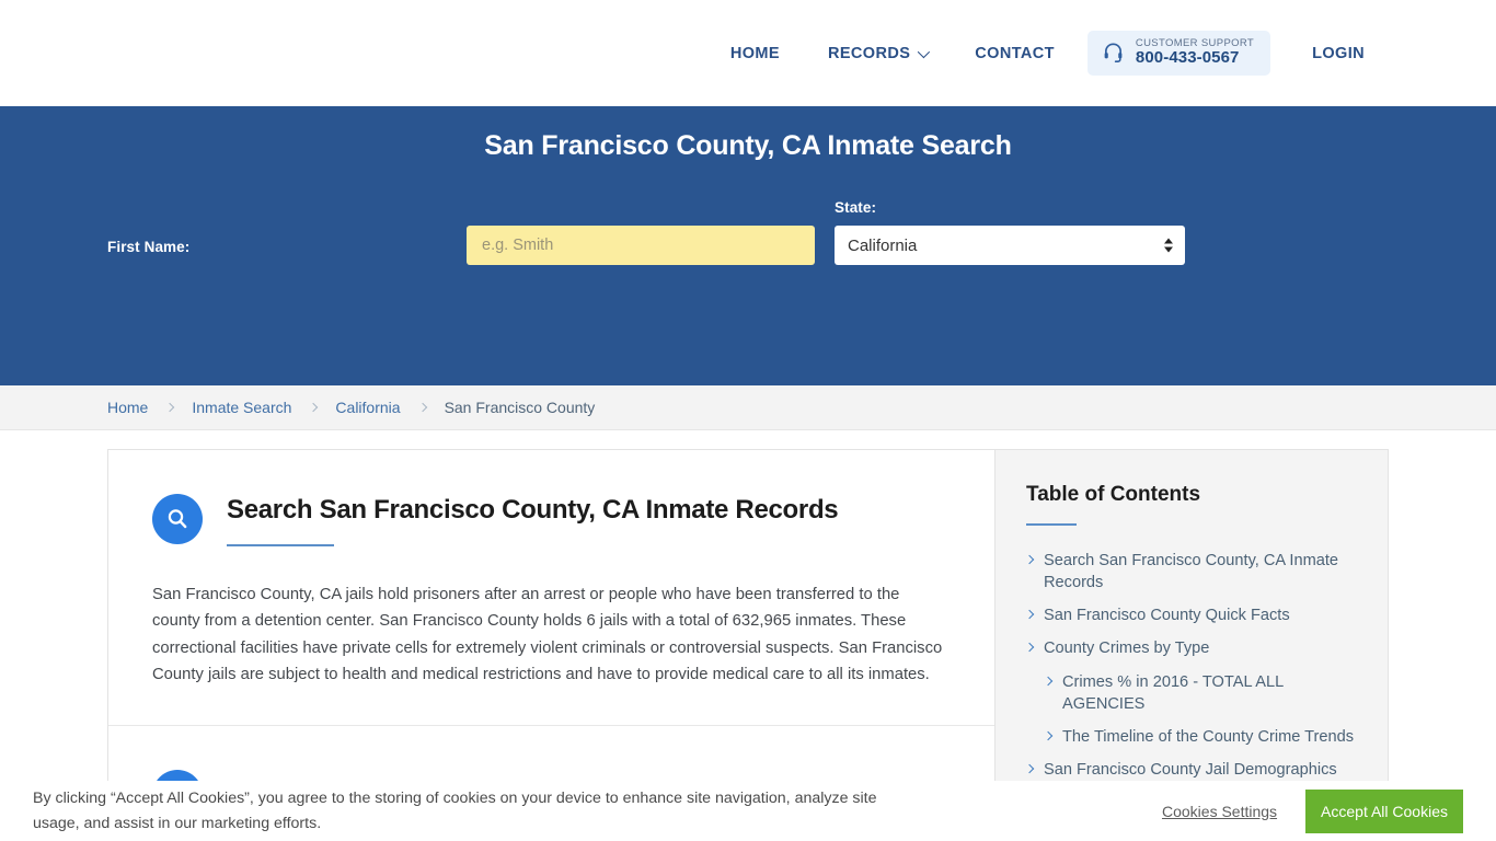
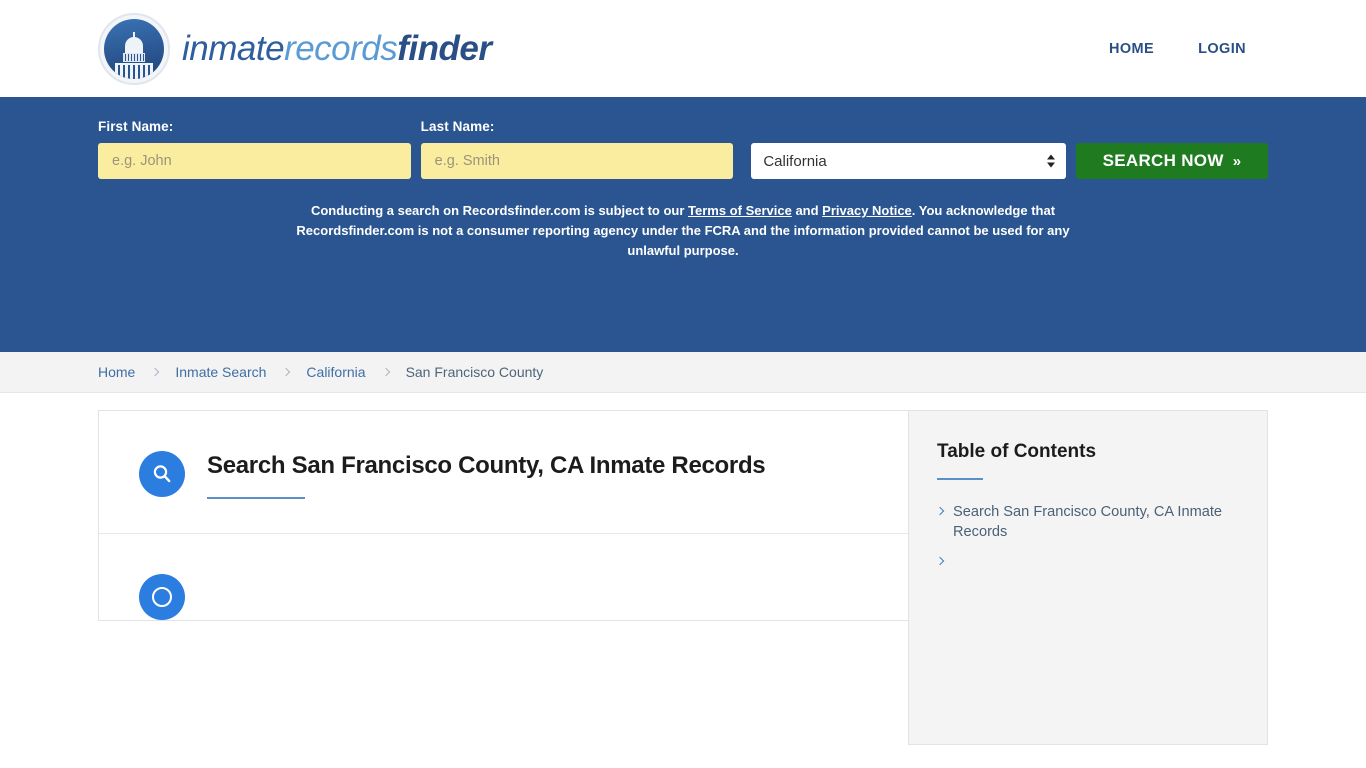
+ inmaterecordsfinder
  HOME
- RECORDS
- CONTACT
- CUSTOMER SUPPORT
- 800-433-0567
  LOGIN
- San Francisco County, CA Inmate Search
  First Name:
+ e.g. John
+ Last Name:
  e.g. Smith
- State:
  California
+ SEARCH NOW
+ »
+ Conducting a search on Recordsfinder.com is subject to our Terms of Service and Privacy Notice. You acknowledge that Recordsfinder.com is not a consumer reporting agency under the FCRA and the information provided cannot be used for any unlawful purpose.
  Home
  Inmate Search
  California
  San Francisco County
  Search San Francisco County, CA Inmate Records
- San Francisco County, CA jails hold prisoners after an arrest or people who have been transferred to the county from a detention center. San Francisco County holds 6 jails with a total of 632,965 inmates. These correctional facilities have private cells for extremely violent criminals or controversial suspects. San Francisco County jails are subject to health and medical restrictions and have to provide medical care to all its inmates.
  Table of Contents
  Search San Francisco County, CA Inmate Records
- San Francisco County Quick Facts
- County Crimes by Type
- Crimes % in 2016 - TOTAL ALL AGENCIES
- The Timeline of the County Crime Trends
- San Francisco County Jail Demographics
- By clicking “Accept All Cookies”, you agree to the storing of cookies on your device to enhance site navigation, analyze site usage, and assist in our marketing efforts.
- Cookies Settings
- Accept All Cookies
